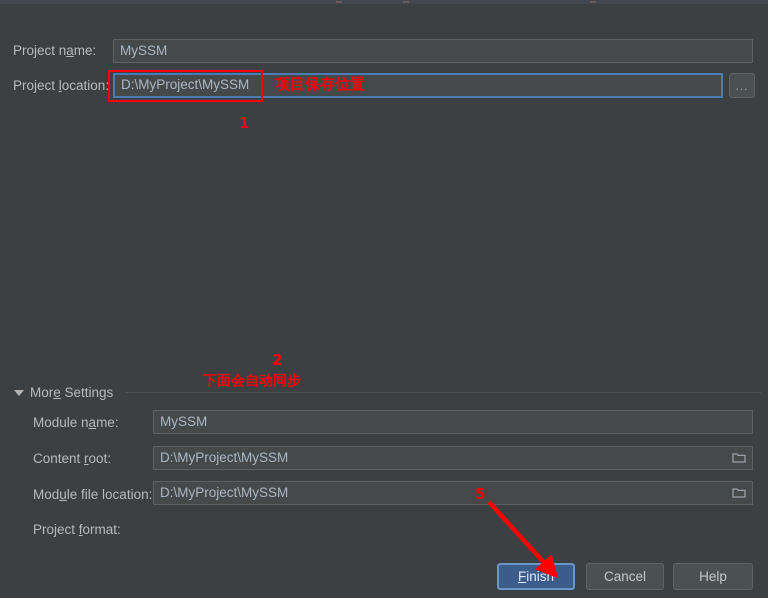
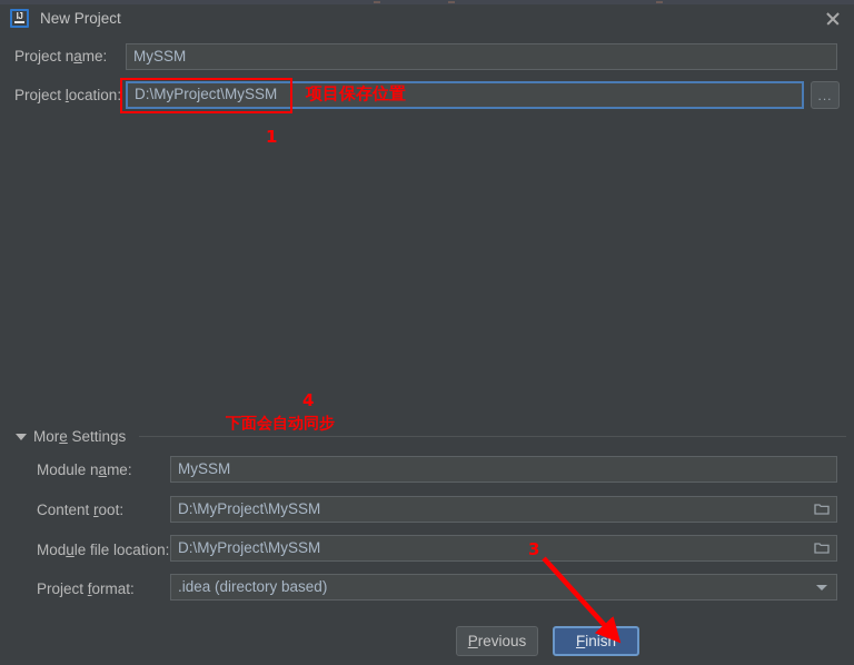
+ IJ
+ New Project
  Project name:
  MySSM
  Project location:
  D:\MyProject\MySSM
  ...
  More Settings
  Module name:
  MySSM
  Content root:
  D:\MyProject\MySSM
  Module file location:
  D:\MyProject\MySSM
  Project format:
+ .idea (directory based)
+ Previous
  Finish
- Cancel
- Help
  项目保存位置
  1
- 2
+ 4
  下面会自动同步
- 5
+ 3
